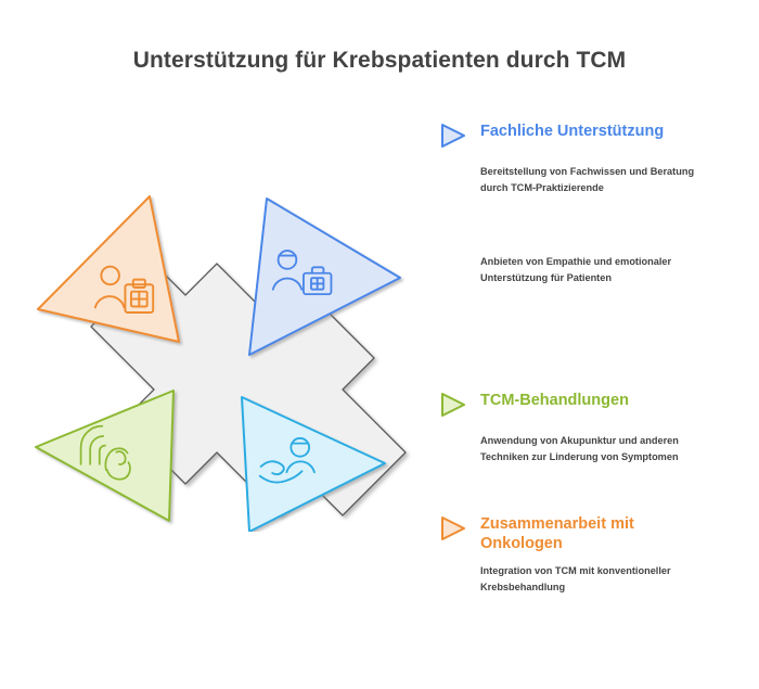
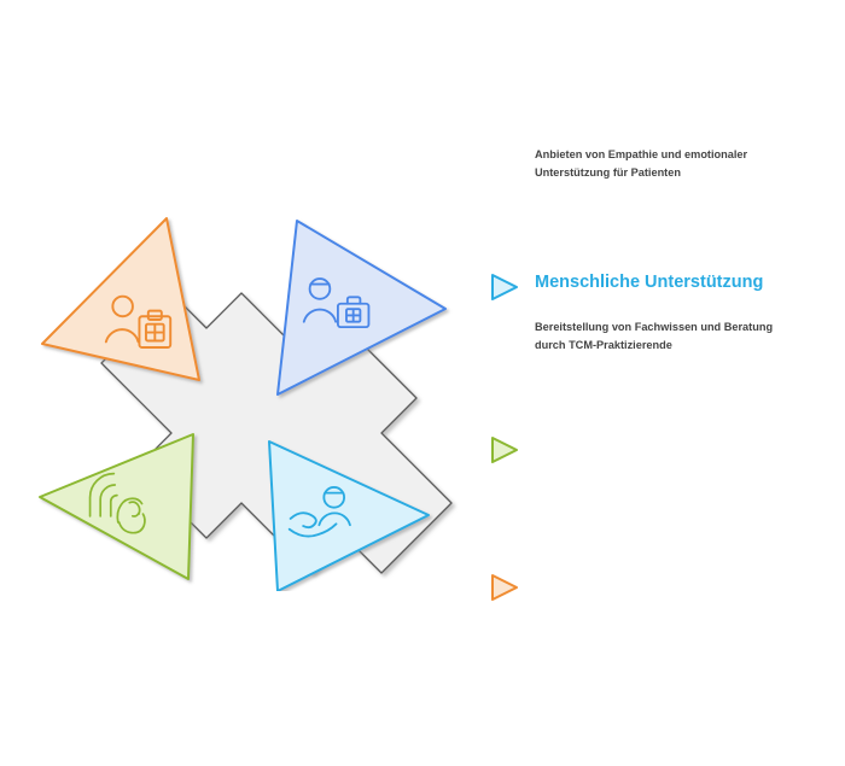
- Unterstützung für Krebspatienten durch TCM
- Fachliche Unterstützung
- Bereitstellung von Fachwissen und Beratung durch TCM-Praktizierende
+ Anbieten von Empathie und emotionaler Unterstützung für Patienten
+ Menschliche Unterstützung
- Anbieten von Empathie und emotionaler Unterstützung für Patienten
+ Bereitstellung von Fachwissen und Beratung durch TCM-Praktizierende
- TCM-Behandlungen
- Anwendung von Akupunktur und anderen Techniken zur Linderung von Symptomen
- Zusammenarbeit mit Onkologen
- Integration von TCM mit konventioneller Krebsbehandlung
